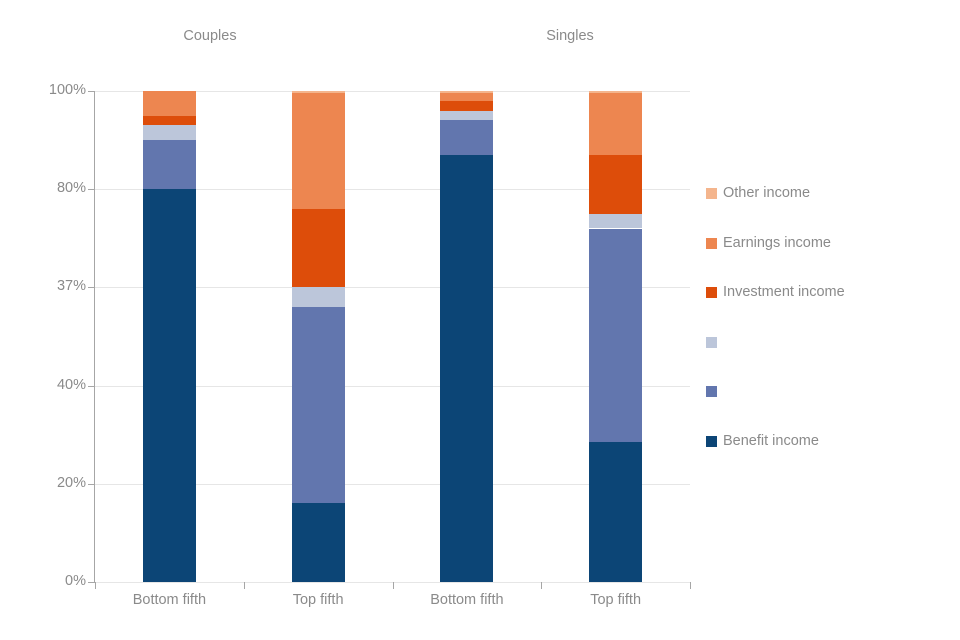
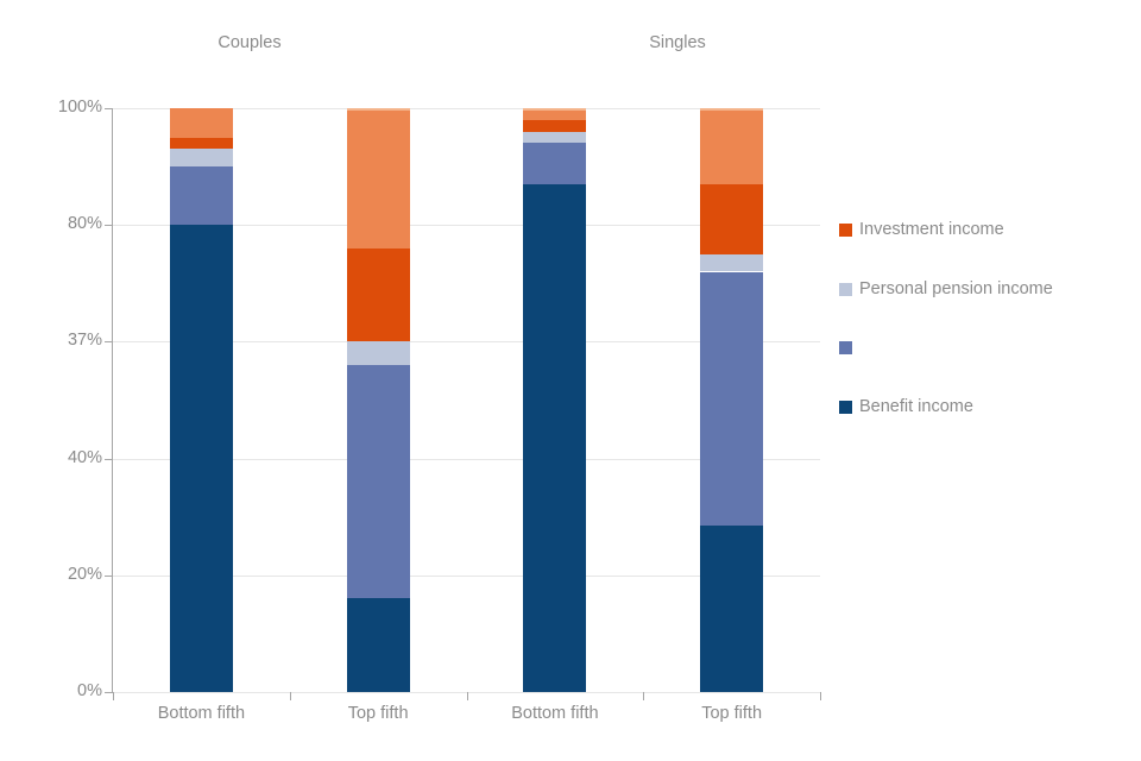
  Couples
  Singles
  0%
  20%
  40%
  37%
  80%
  100%
  Bottom fifth
  Top fifth
  Bottom fifth
  Top fifth
- Other income
- Earnings income
  Investment income
+ Personal pension income
  Benefit income
